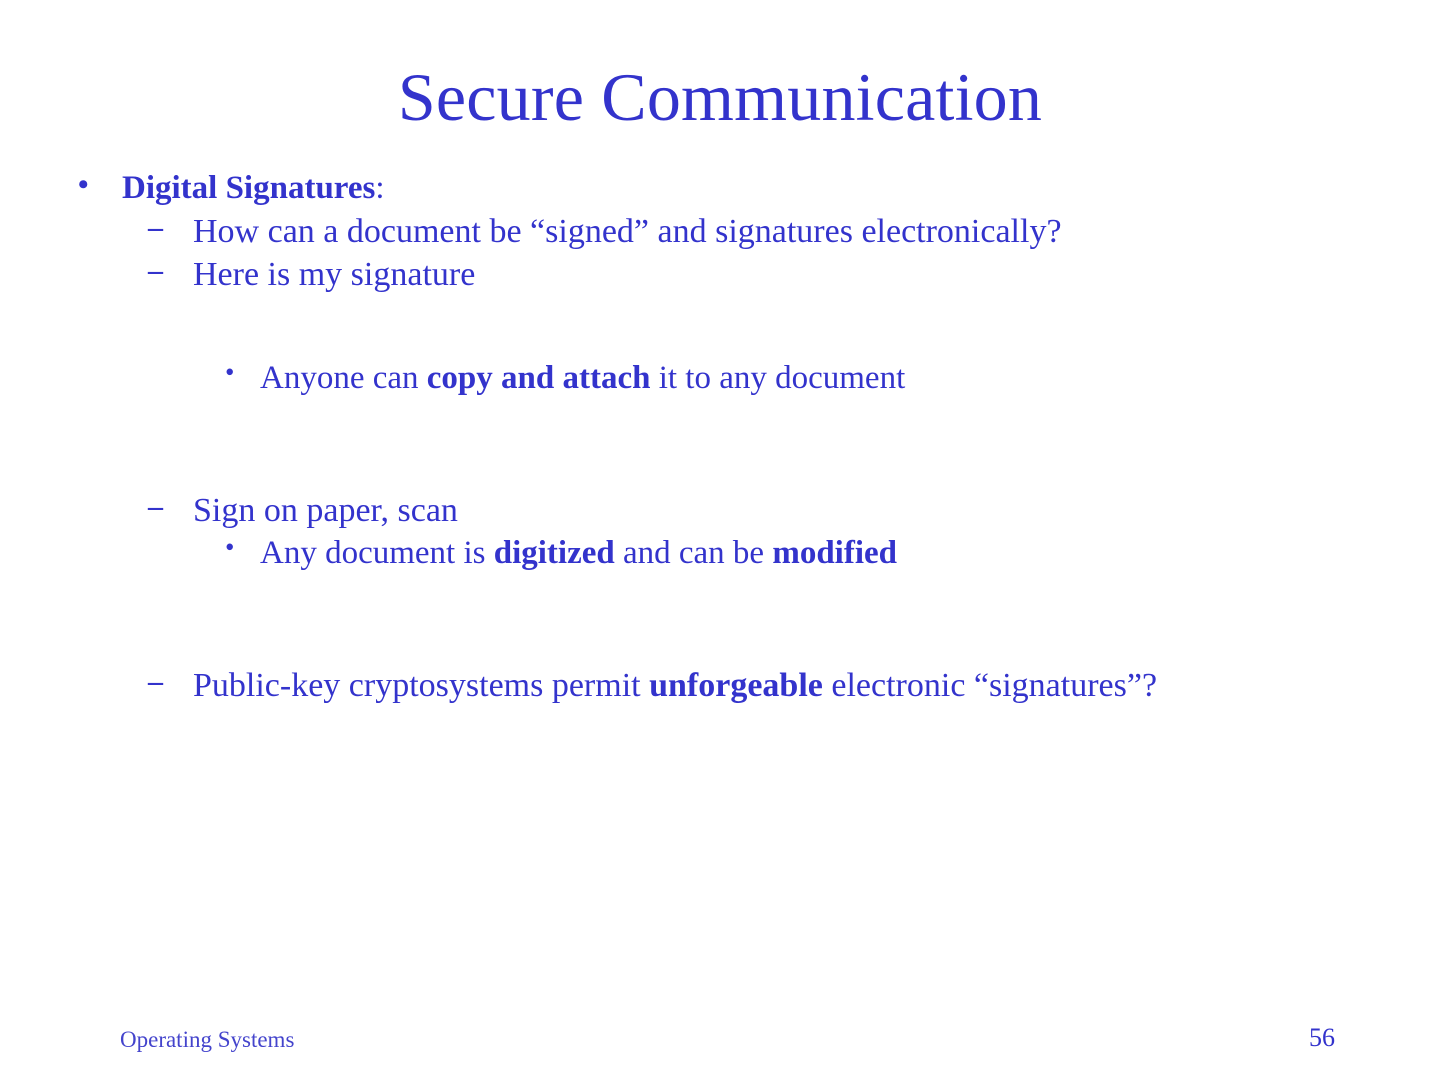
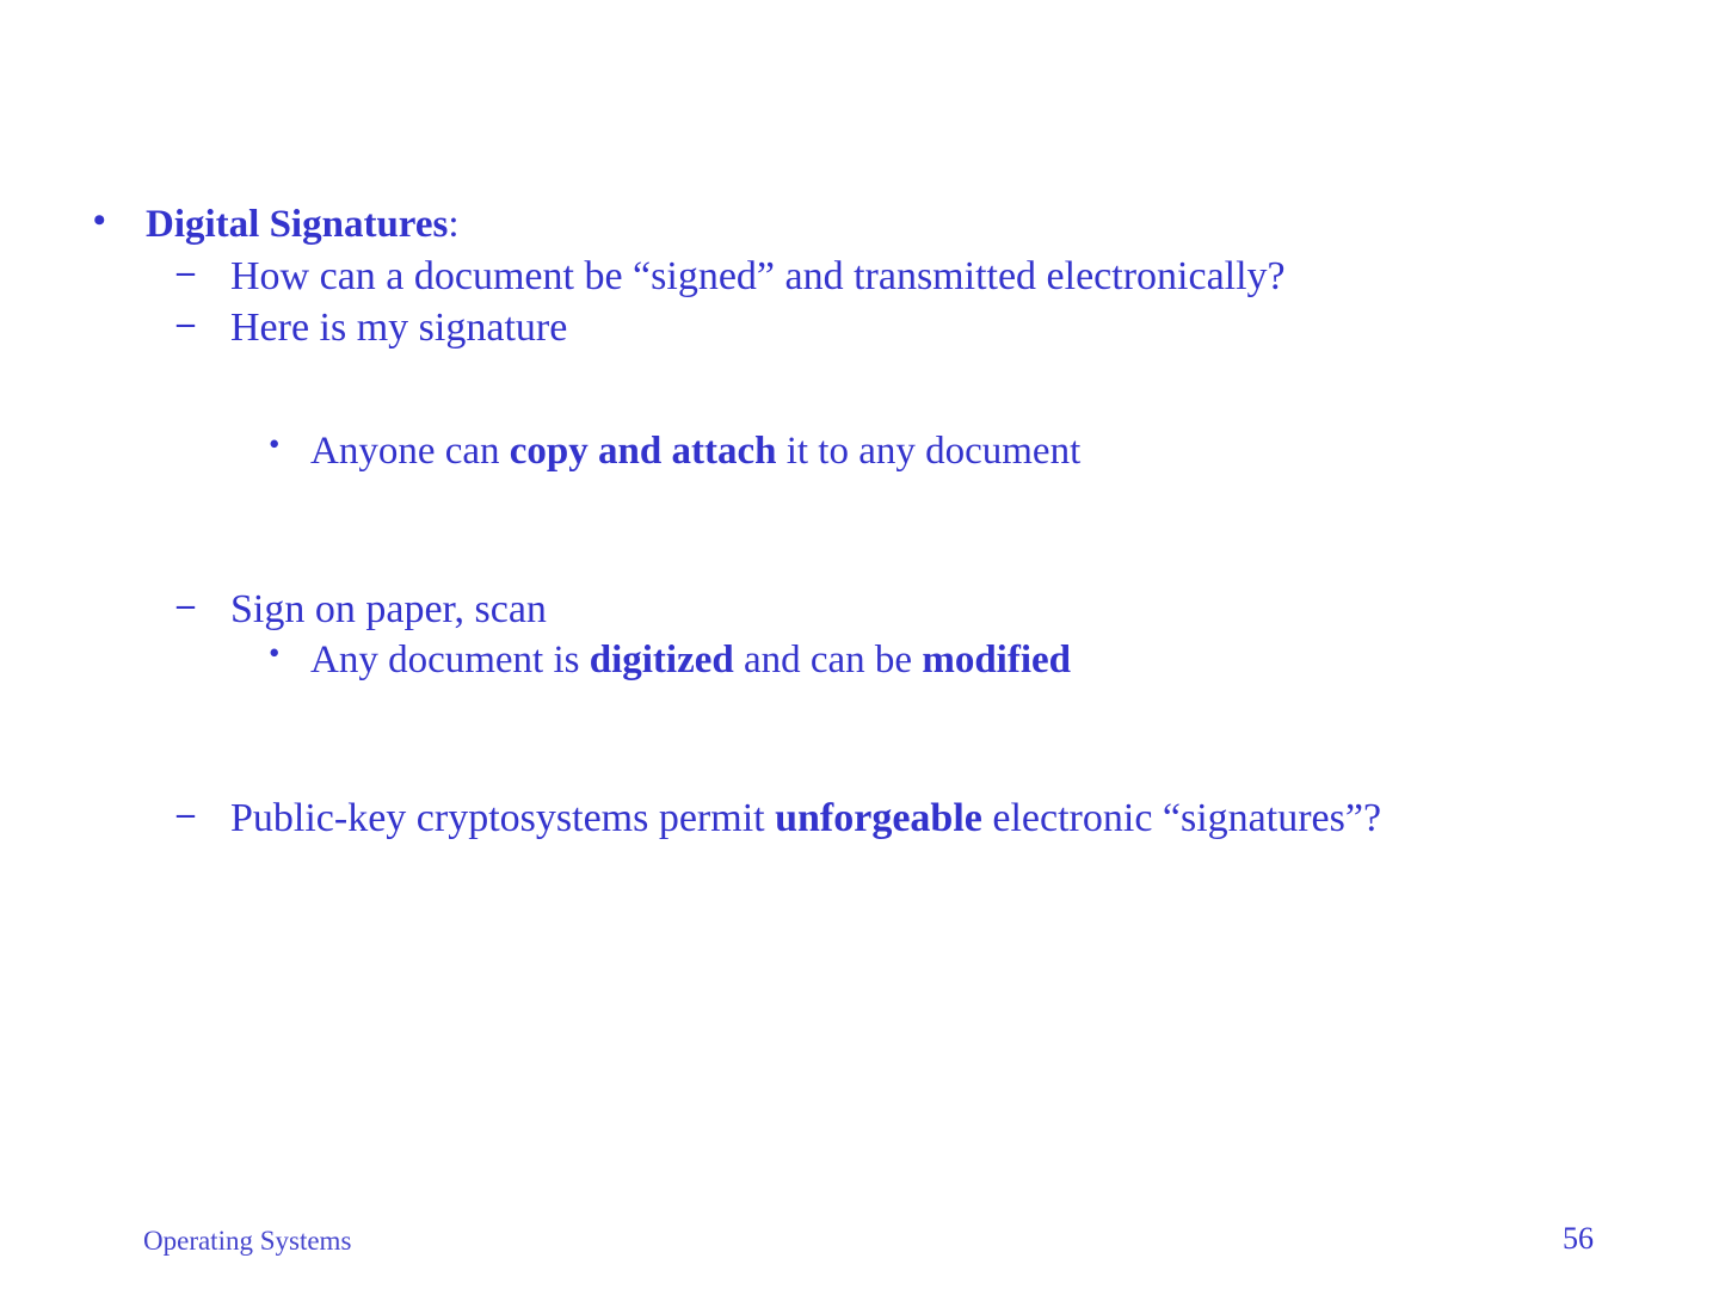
- Secure Communication
  •
  Digital Signatures:
  –
- How can a document be “signed” and signatures electronically?
+ How can a document be “signed” and transmitted electronically?
  –
  Here is my signature
  •
  Anyone can copy and attach it to any document
  –
  Sign on paper, scan
  •
  Any document is digitized and can be modified
  –
  Public-key cryptosystems permit unforgeable electronic “signatures”?
  Operating Systems
  56
